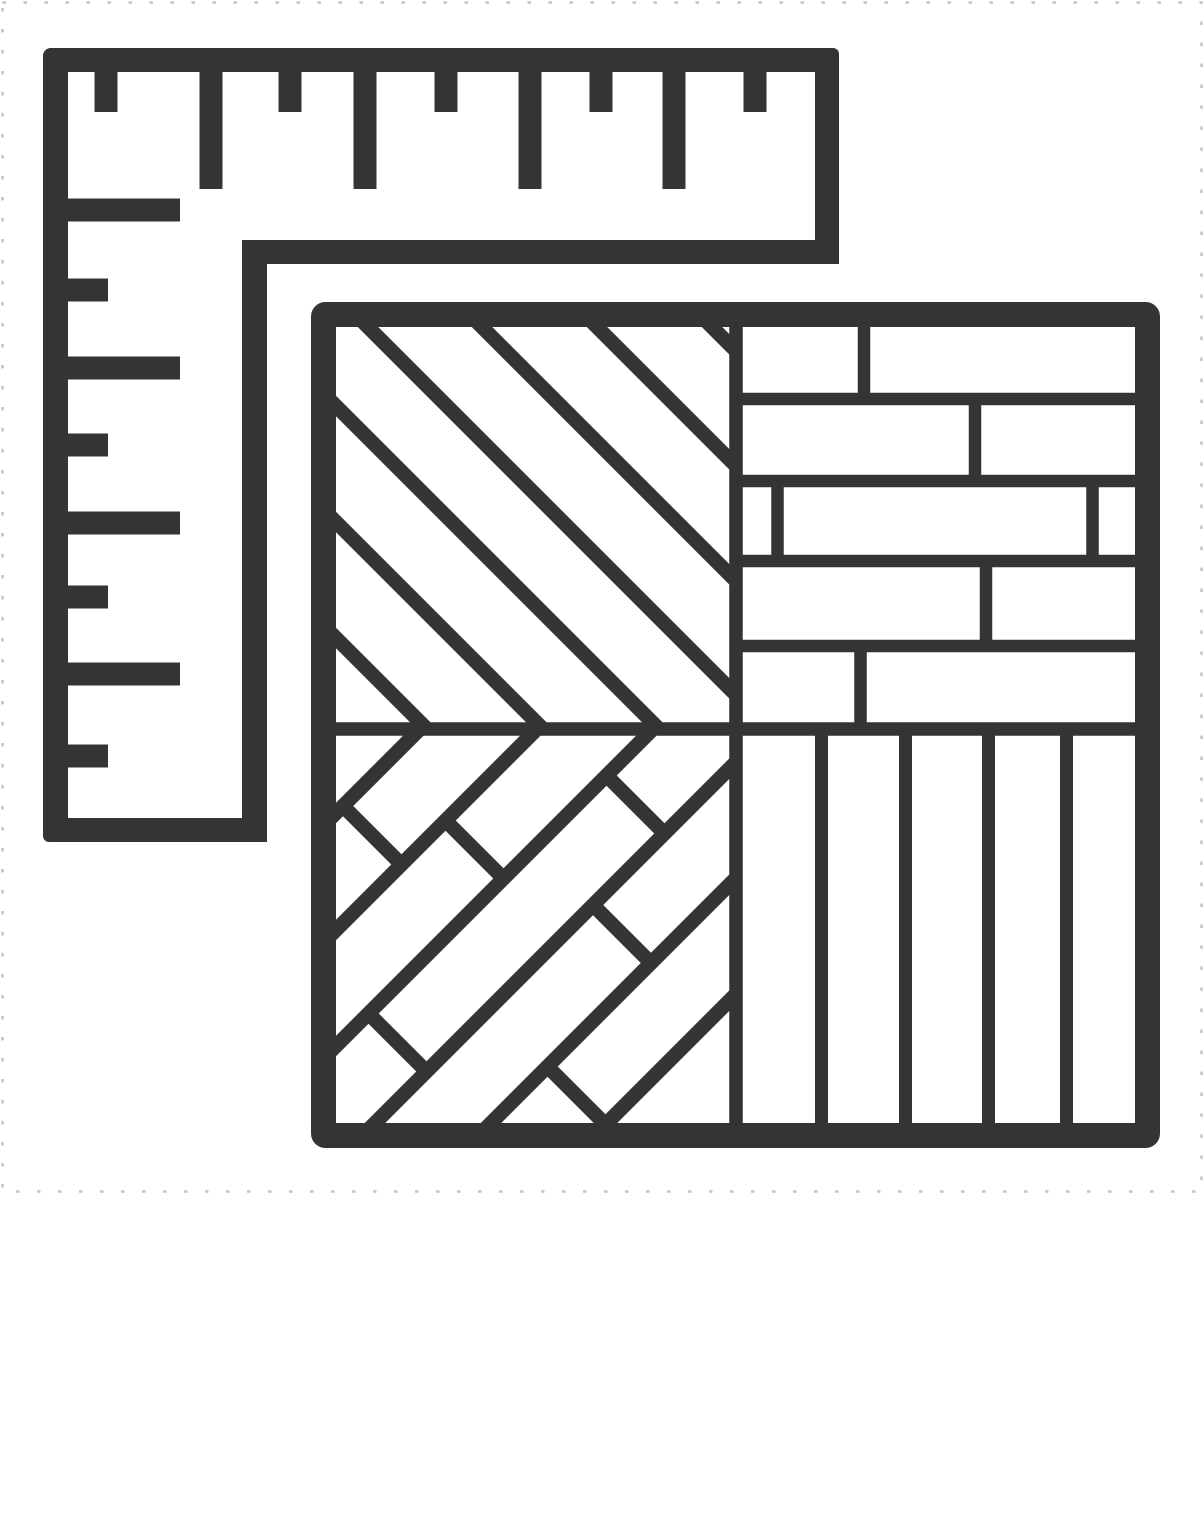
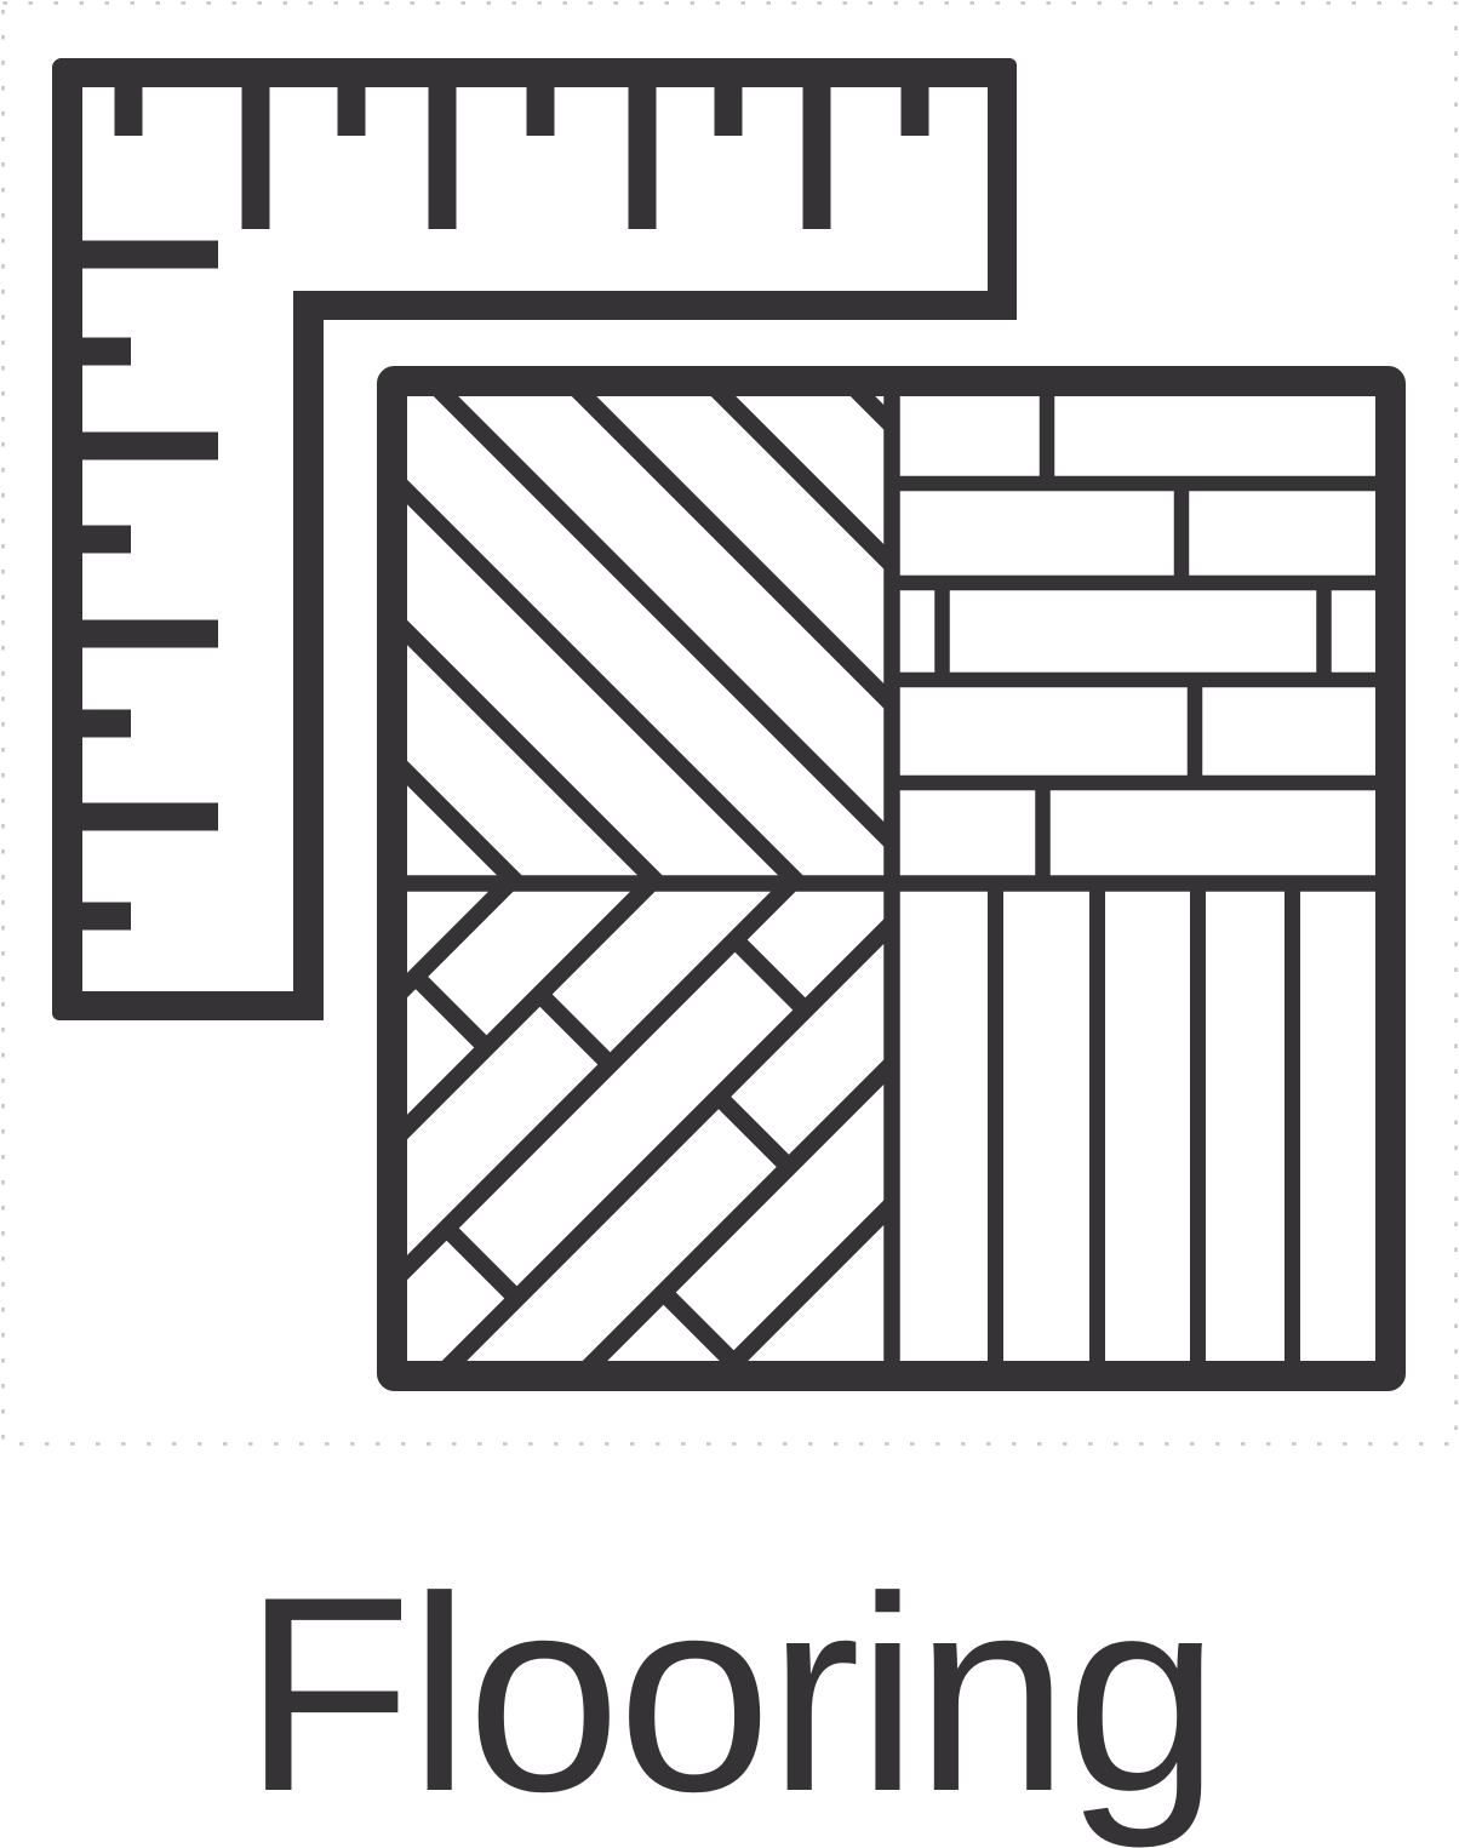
+ Flooring
